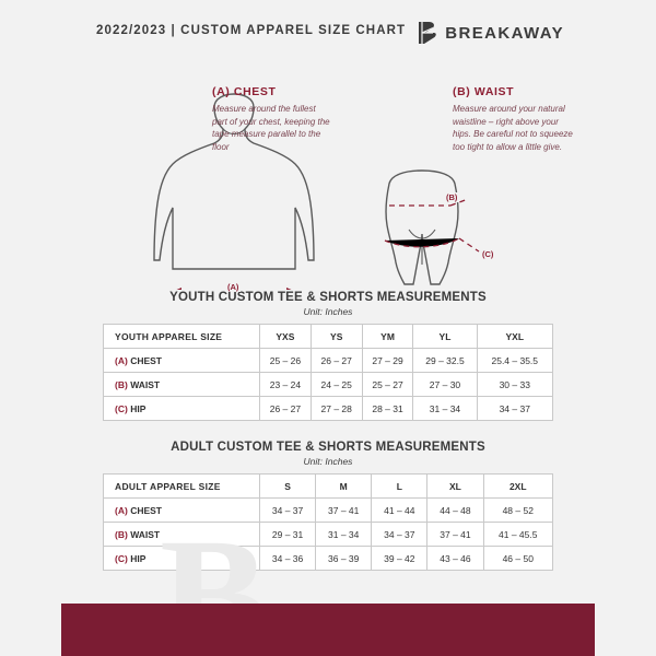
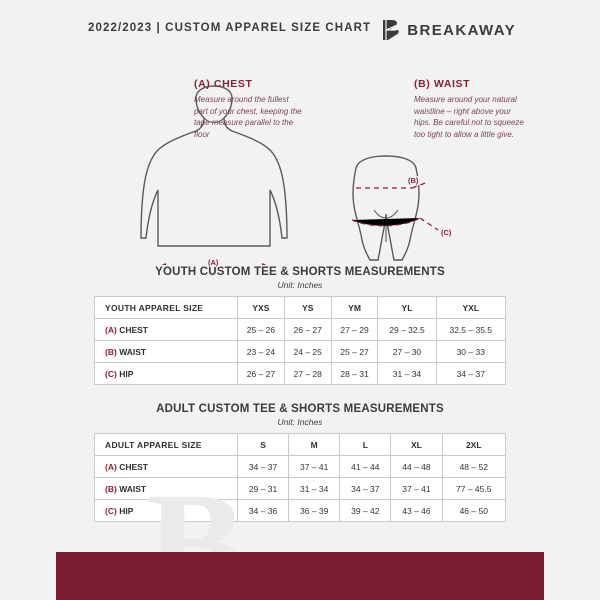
  B
  2022/2023 | CUSTOM APPAREL SIZE CHART
  BREAKAWAY
  (A)
  (B)
  (C)
  (A) CHEST
  Measure around the fullest part of your chest, keeping the tape measure parallel to the floor
  (B) WAIST
  Measure around your natural waistline – right above your hips. Be careful not to squeeze too tight to allow a little give.
  YOUTH CUSTOM TEE & SHORTS MEASUREMENTS
  Unit: Inches
  YOUTH APPAREL SIZE	YXS	YS	YM	YL	YXL
- (A) CHEST	25 – 26	26 – 27	27 – 29	29 – 32.5	25.4 – 35.5
+ (A) CHEST	25 – 26	26 – 27	27 – 29	29 – 32.5	32.5 – 35.5
  (B) WAIST	23 – 24	24 – 25	25 – 27	27 – 30	30 – 33
  (C) HIP	26 – 27	27 – 28	28 – 31	31 – 34	34 – 37
  ADULT CUSTOM TEE & SHORTS MEASUREMENTS
  Unit: Inches
  ADULT APPAREL SIZE	S	M	L	XL	2XL
  (A) CHEST	34 – 37	37 – 41	41 – 44	44 – 48	48 – 52
- (B) WAIST	29 – 31	31 – 34	34 – 37	37 – 41	41 – 45.5
+ (B) WAIST	29 – 31	31 – 34	34 – 37	37 – 41	77 – 45.5
  (C) HIP	34 – 36	36 – 39	39 – 42	43 – 46	46 – 50
